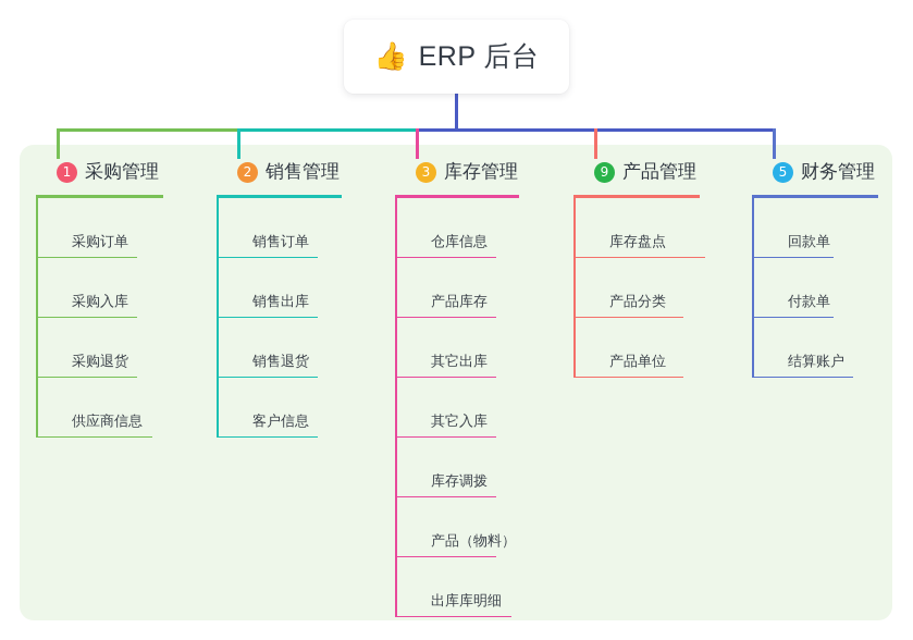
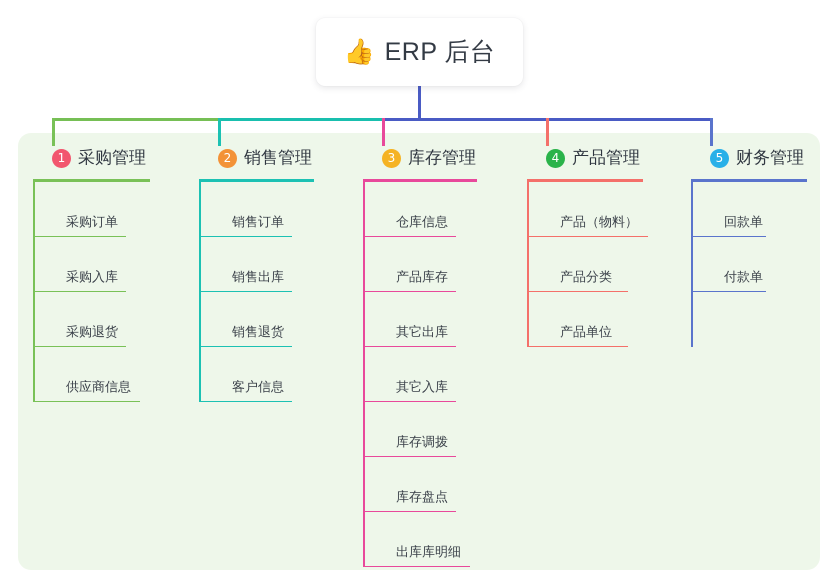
  👍
  ERP 后台
  1
  采购管理
  采购订单
  采购入库
  采购退货
  供应商信息
  2
  销售管理
  销售订单
  销售出库
  销售退货
  客户信息
  3
  库存管理
  仓库信息
  产品库存
  其它出库
  其它入库
  库存调拨
- 产品（物料）
+ 库存盘点
  出库库明细
- 9
+ 4
  产品管理
- 库存盘点
+ 产品（物料）
  产品分类
  产品单位
  5
  财务管理
  回款单
  付款单
- 结算账户
